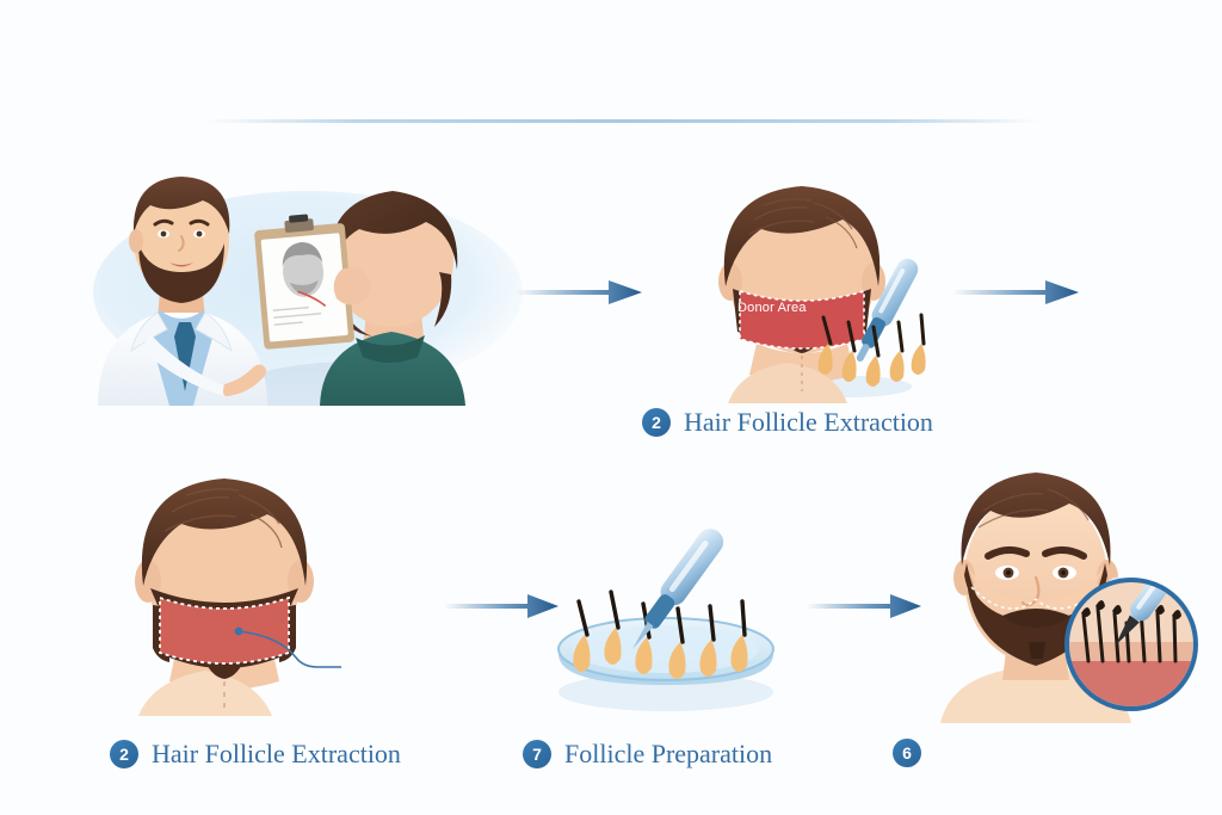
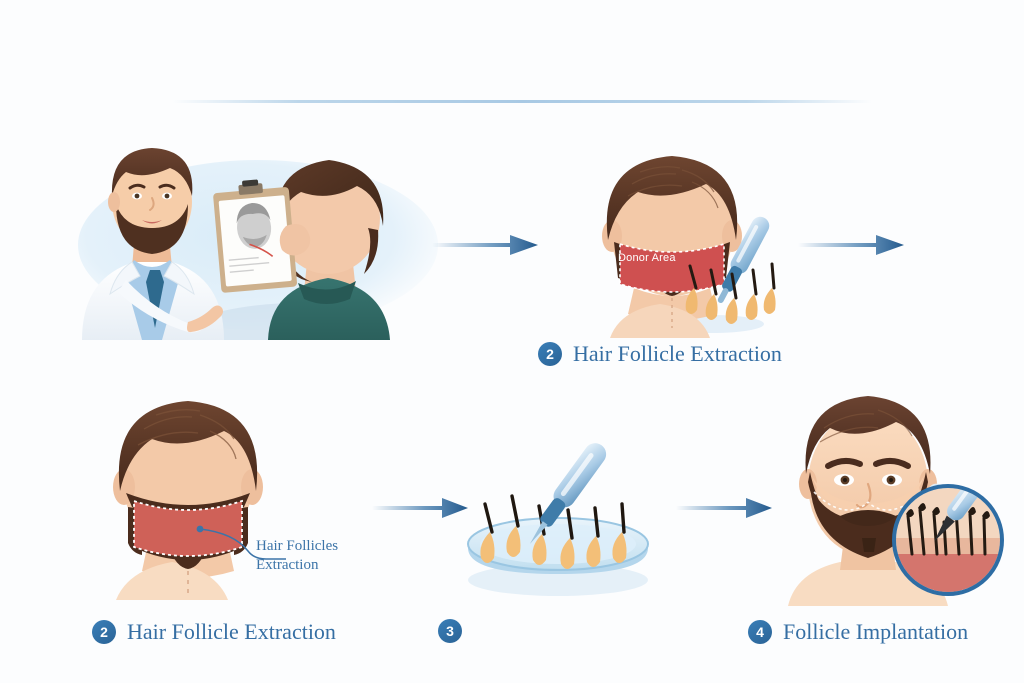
  Donor Area
  2
  Hair Follicle Extraction
+ Hair Follicles
+ Extraction
  2
  Hair Follicle Extraction
- 7
+ 3
- Follicle Preparation
- 6
+ 4
+ Follicle Implantation
